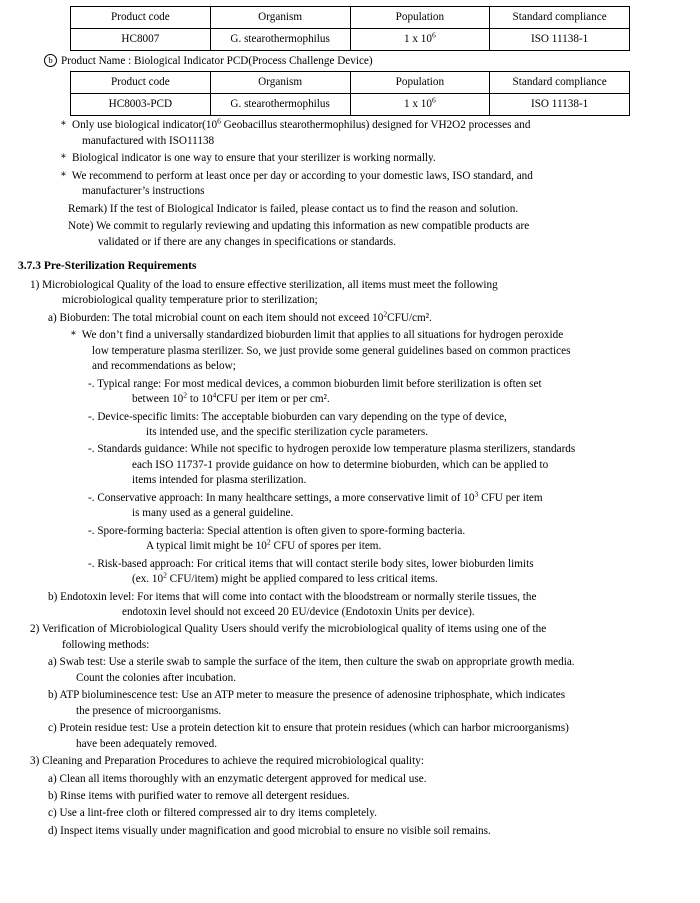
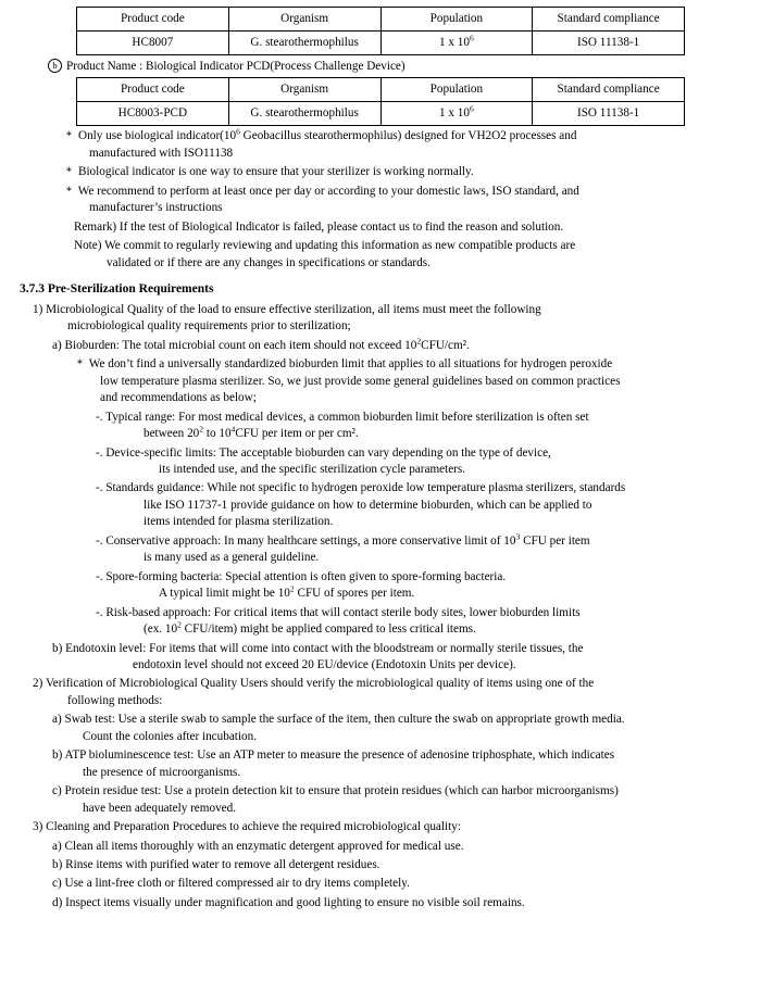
  Product code	Organism	Population	Standard compliance
  HC8007	G. stearothermophilus	1 x 106	ISO 11138-1
  b Product Name : Biological Indicator PCD(Process Challenge Device)
  Product code	Organism	Population	Standard compliance
  HC8003-PCD	G. stearothermophilus	1 x 106	ISO 11138-1
  ＊ Only use biological indicator(106 Geobacillus stearothermophilus) designed for VH2O2 processes and
  manufactured with ISO11138
  ＊ Biological indicator is one way to ensure that your sterilizer is working normally.
  ＊ We recommend to perform at least once per day or according to your domestic laws, ISO standard, and
  manufacturer’s instructions
  Remark) If the test of Biological Indicator is failed, please contact us to find the reason and solution.
  Note) We commit to regularly reviewing and updating this information as new compatible products are
  validated or if there are any changes in specifications or standards.
  3.7.3 Pre-Sterilization Requirements
  1) Microbiological Quality of the load to ensure effective sterilization, all items must meet the following
- microbiological quality temperature prior to sterilization;
+ microbiological quality requirements prior to sterilization;
  a) Bioburden: The total microbial count on each item should not exceed 102CFU/cm².
  ＊ We don’t find a universally standardized bioburden limit that applies to all situations for hydrogen peroxide
  low temperature plasma sterilizer. So, we just provide some general guidelines based on common practices
  and recommendations as below;
  -. Typical range: For most medical devices, a common bioburden limit before sterilization is often set
- between 102 to 104CFU per item or per cm².
+ between 202 to 104CFU per item or per cm².
  -. Device-specific limits: The acceptable bioburden can vary depending on the type of device,
  its intended use, and the specific sterilization cycle parameters.
  -. Standards guidance: While not specific to hydrogen peroxide low temperature plasma sterilizers, standards
- each ISO 11737-1 provide guidance on how to determine bioburden, which can be applied to
+ like ISO 11737-1 provide guidance on how to determine bioburden, which can be applied to
  items intended for plasma sterilization.
  -. Conservative approach: In many healthcare settings, a more conservative limit of 103 CFU per item
  is many used as a general guideline.
  -. Spore-forming bacteria: Special attention is often given to spore-forming bacteria.
  A typical limit might be 102 CFU of spores per item.
  -. Risk-based approach: For critical items that will contact sterile body sites, lower bioburden limits
  (ex. 102 CFU/item) might be applied compared to less critical items.
  b) Endotoxin level: For items that will come into contact with the bloodstream or normally sterile tissues, the
  endotoxin level should not exceed 20 EU/device (Endotoxin Units per device).
  2) Verification of Microbiological Quality Users should verify the microbiological quality of items using one of the
  following methods:
  a) Swab test: Use a sterile swab to sample the surface of the item, then culture the swab on appropriate growth media.
  Count the colonies after incubation.
  b) ATP bioluminescence test: Use an ATP meter to measure the presence of adenosine triphosphate, which indicates
  the presence of microorganisms.
  c) Protein residue test: Use a protein detection kit to ensure that protein residues (which can harbor microorganisms)
  have been adequately removed.
  3) Cleaning and Preparation Procedures to achieve the required microbiological quality:
  a) Clean all items thoroughly with an enzymatic detergent approved for medical use.
  b) Rinse items with purified water to remove all detergent residues.
  c) Use a lint-free cloth or filtered compressed air to dry items completely.
- d) Inspect items visually under magnification and good microbial to ensure no visible soil remains.
+ d) Inspect items visually under magnification and good lighting to ensure no visible soil remains.
